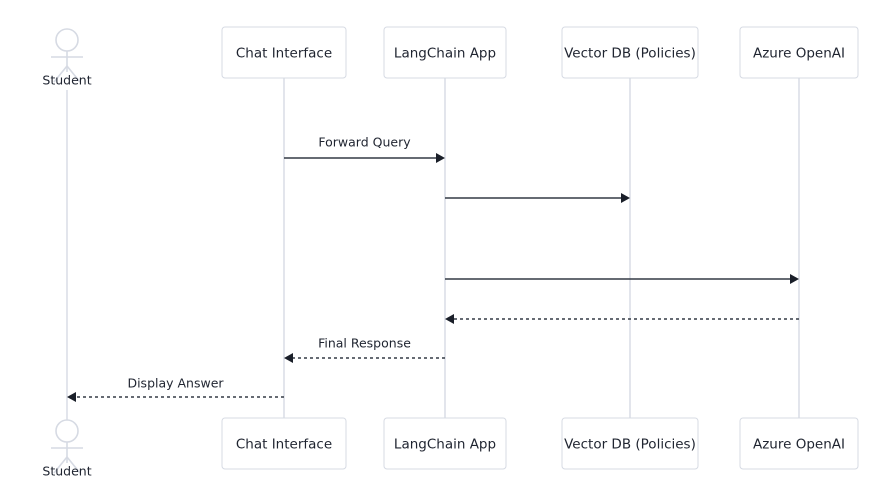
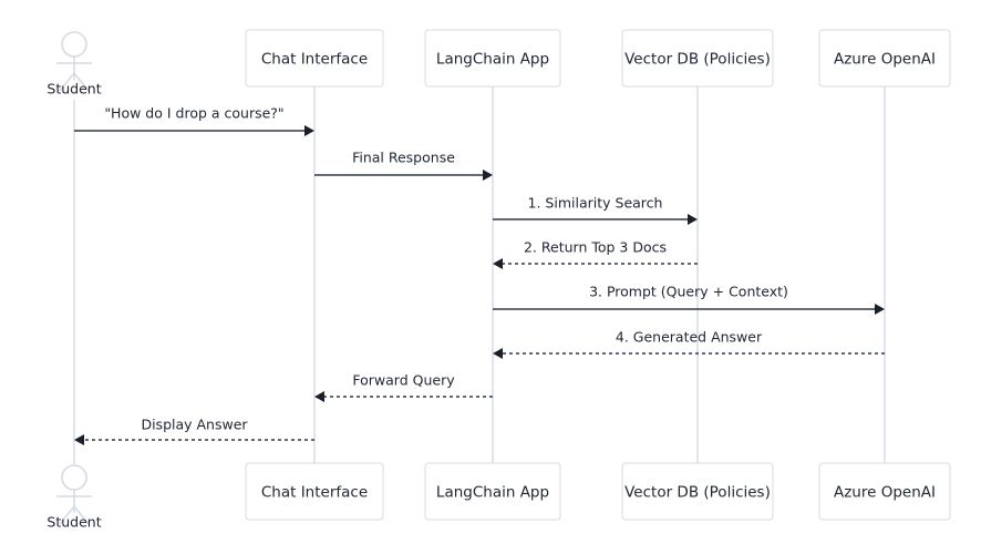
  Student
  Chat Interface
  LangChain App
  Vector DB (Policies)
  Azure OpenAI
  Student
  Chat Interface
  LangChain App
  Vector DB (Policies)
  Azure OpenAI
+ "How do I drop a course?"
- Forward Query
+ Final Response
+ 1. Similarity Search
+ 2. Return Top 3 Docs
+ 3. Prompt (Query + Context)
+ 4. Generated Answer
- Final Response
+ Forward Query
  Display Answer
